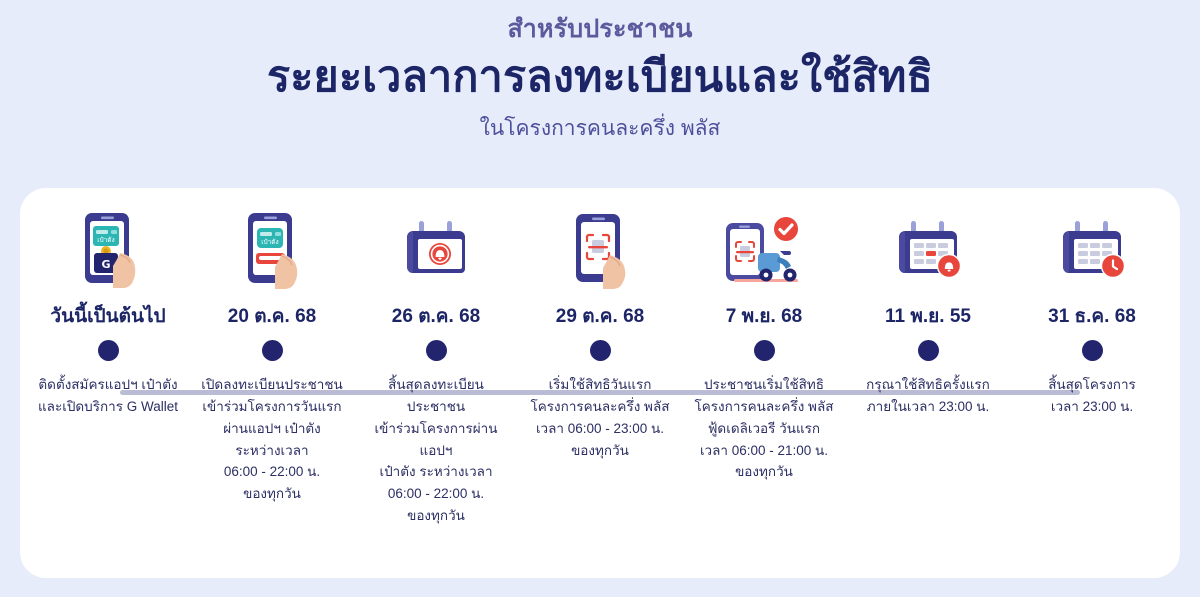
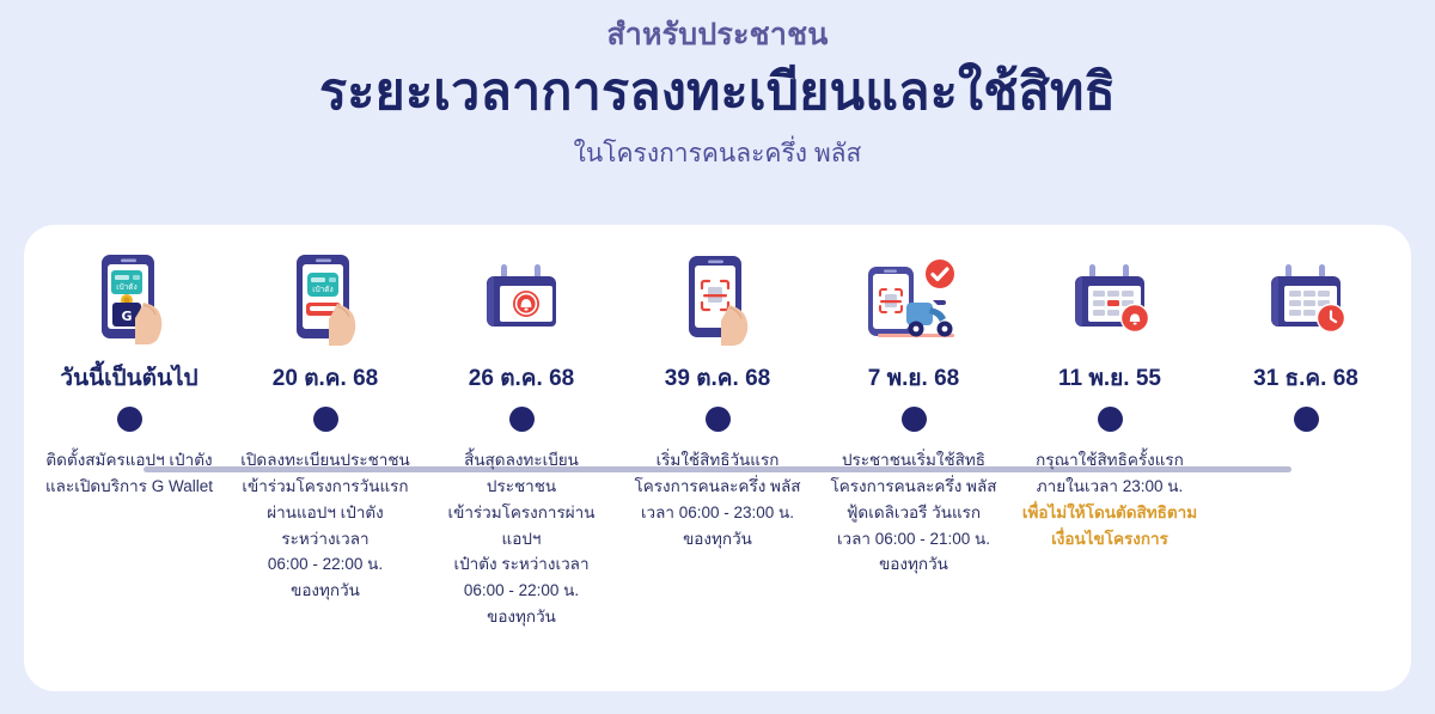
  สำหรับประชาชน
  ระยะเวลาการลงทะเบียนและใช้สิทธิ
  ในโครงการคนละครึ่ง พลัส
  เป๋าตัง
  G
  วันนี้เป็นต้นไป
  ติดตั้งสมัครแอปฯ เป๋าตัง
  และเปิดบริการ G Wallet
  เป๋าตัง
  20 ต.ค. 68
  เปิดลงทะเบียนประชาชน
  เข้าร่วมโครงการวันแรก
  ผ่านแอปฯ เป๋าตัง
  ระหว่างเวลา
  06:00 - 22:00 น.
  ของทุกวัน
  26 ต.ค. 68
  สิ้นสุดลงทะเบียนประชาชน
  เข้าร่วมโครงการผ่านแอปฯ
  เป๋าตัง ระหว่างเวลา
  06:00 - 22:00 น.
  ของทุกวัน
- 29 ต.ค. 68
+ 39 ต.ค. 68
  เริ่มใช้สิทธิวันแรก
  โครงการคนละครึ่ง พลัส
  เวลา 06:00 - 23:00 น.
  ของทุกวัน
  7 พ.ย. 68
  ประชาชนเริ่มใช้สิทธิ
  โครงการคนละครึ่ง พลัส
  ฟู้ดเดลิเวอรี วันแรก
  เวลา 06:00 - 21:00 น.
  ของทุกวัน
  11 พ.ย. 55
  กรุณาใช้สิทธิครั้งแรก
  ภายในเวลา 23:00 น.
+ เพื่อไม่ให้โดนตัดสิทธิตาม
+ เงื่อนไขโครงการ
  31 ธ.ค. 68
- สิ้นสุดโครงการ
- เวลา 23:00 น.
